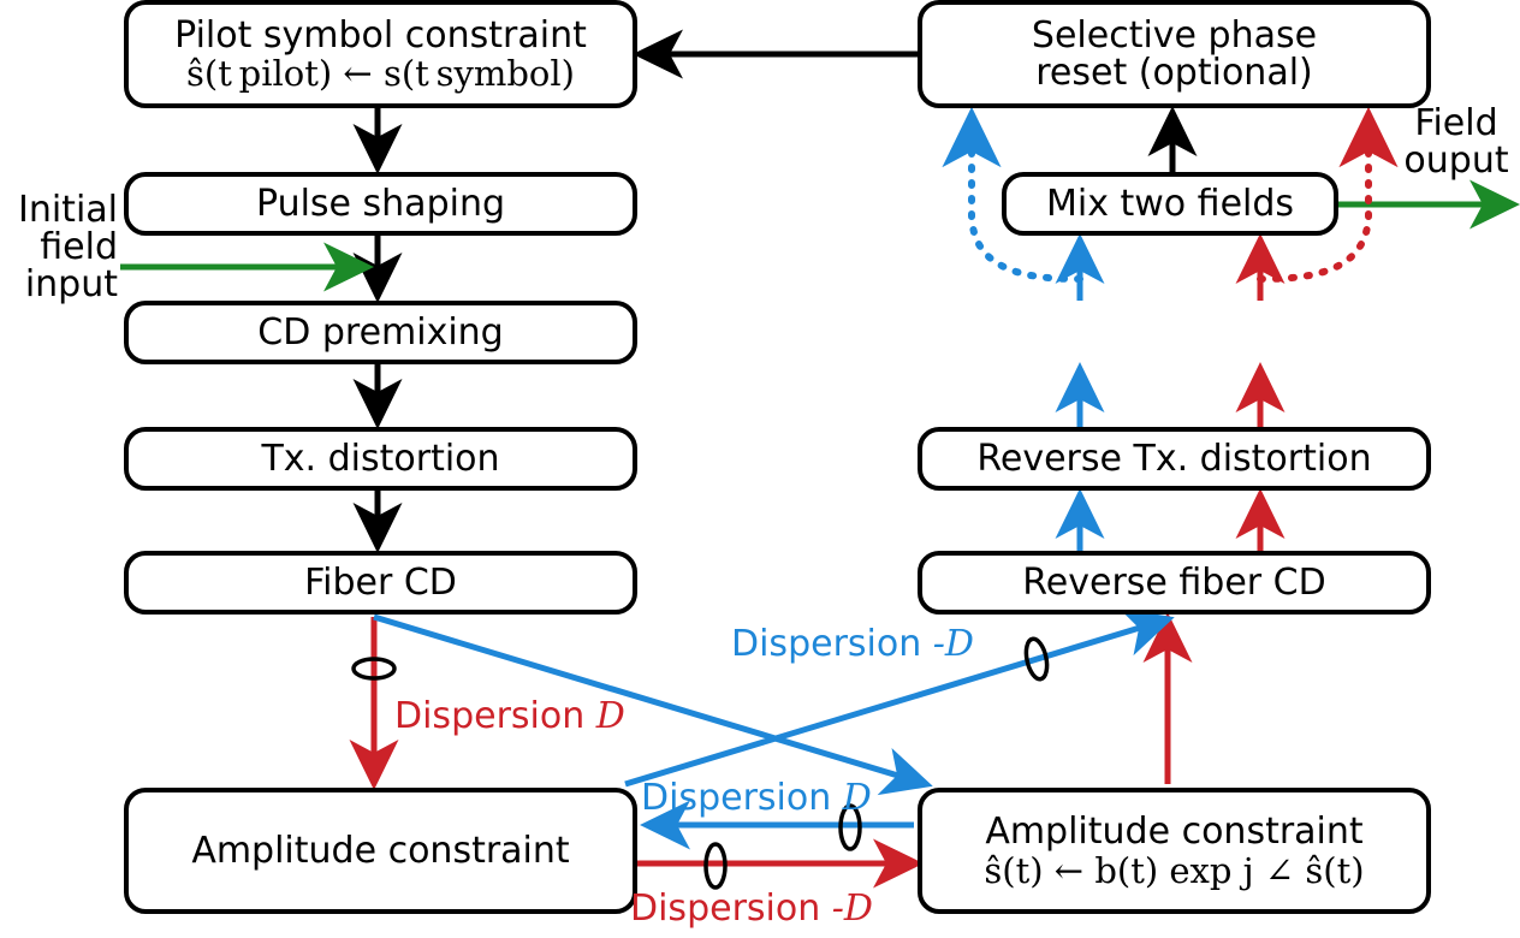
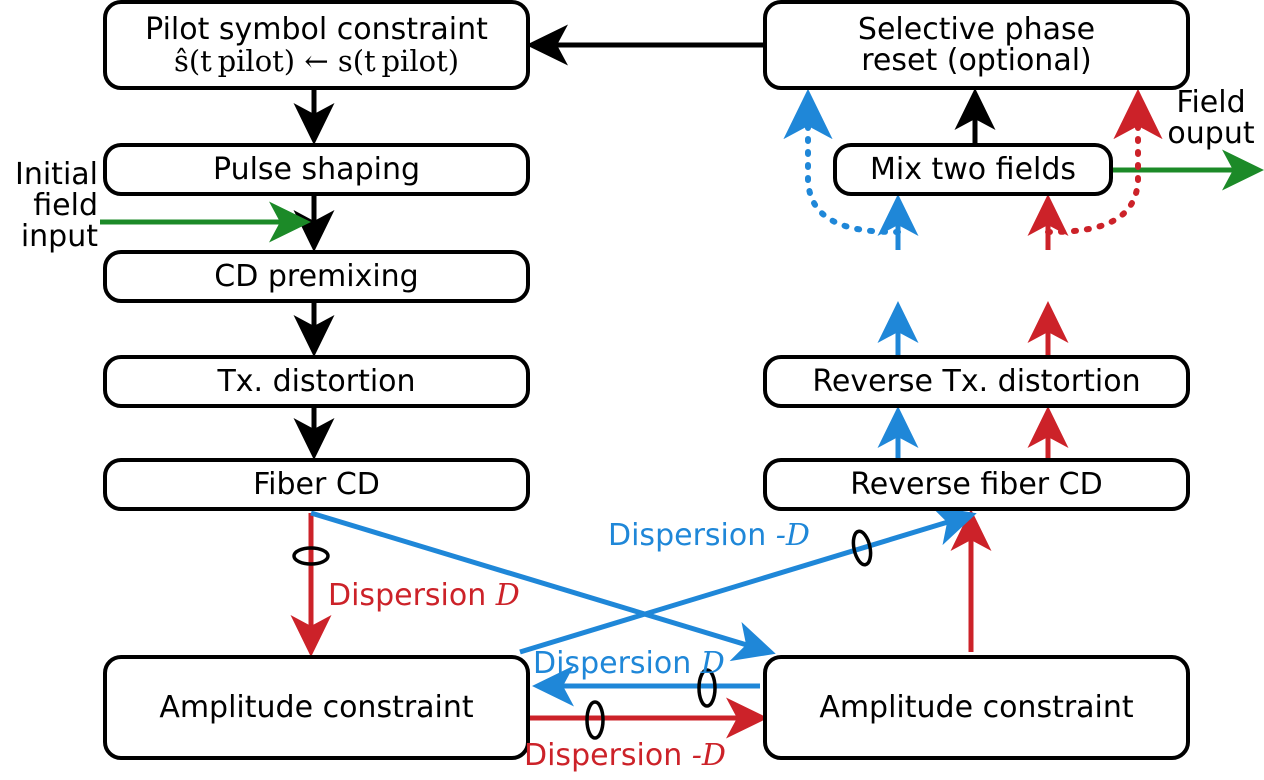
  Pilot symbol constraint
- ŝ(t pilot) ← s(t symbol)
+ ŝ(t pilot) ← s(t pilot)
  Pulse shaping
  CD premixing
  Tx. distortion
  Fiber CD
  Amplitude constraint
  Selective phase
  reset (optional)
  Mix two fields
  Reverse Tx. distortion
  Reverse fiber CD
  Amplitude constraint
- ŝ(t) ← b(t) exp j ∠ ŝ(t)
  Initial
  field
  input
  Field
  ouput
  Dispersion D
  Dispersion -D
  Dispersion D
  Dispersion -D
